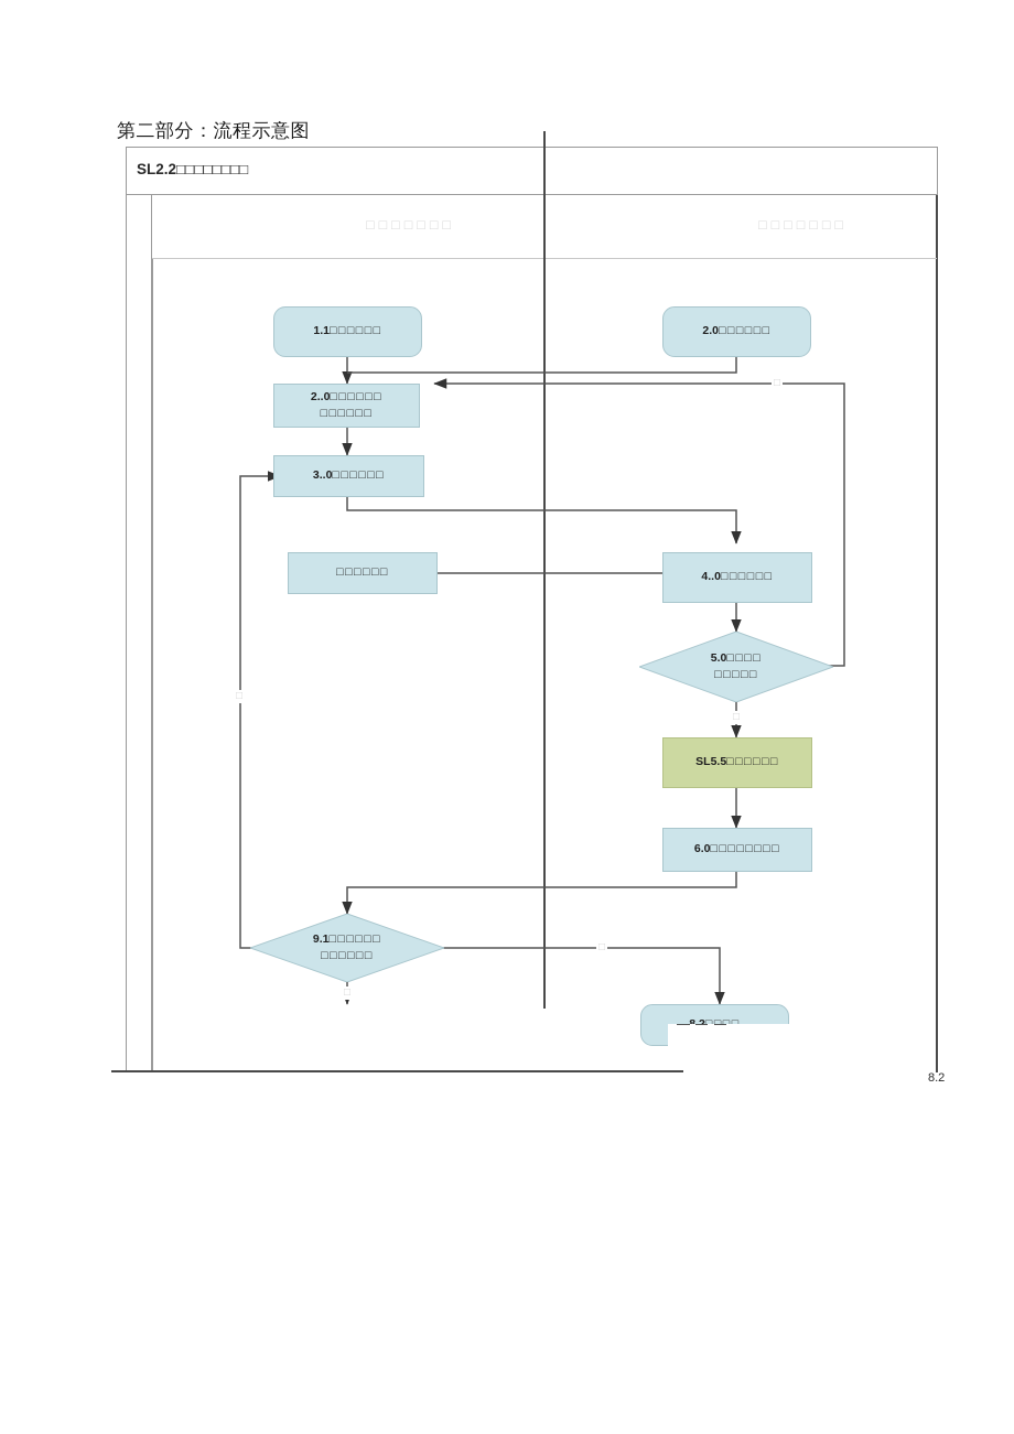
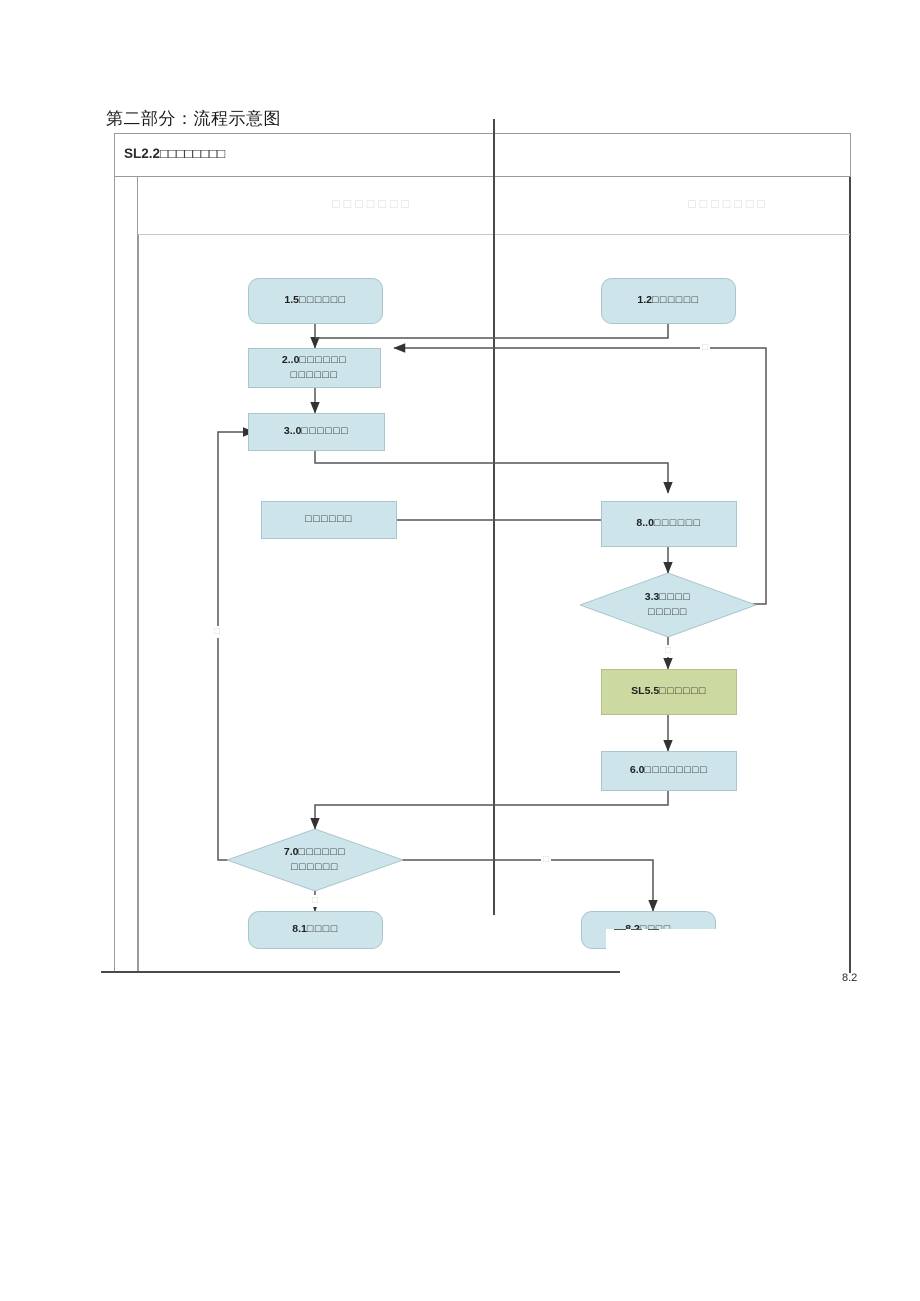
  第二部分：流程示意图
  SL2.2□□□□□□□□
  □□□□□□□
  □□□□□□□
- 1.1□□□□□□
+ 1.5□□□□□□
- 2.0□□□□□□
+ 1.2□□□□□□
  2..0□□□□□□
  □□□□□□
  3..0□□□□□□
  □□□□□□
- 4..0□□□□□□
+ 8..0□□□□□□
- 5.0□□□□
+ 3.3□□□□
  □□□□□
  SL5.5□□□□□□
  6.0□□□□□□□□
- 9.1□□□□□□
+ 7.0□□□□□□
  □□□□□□
+ 8.1□□□□
  □
  □
  □
  □
  □
  8.2
